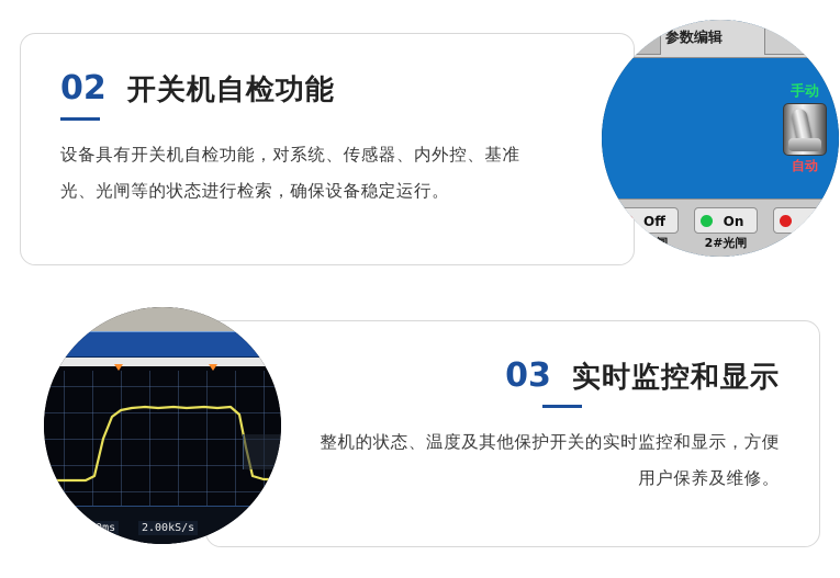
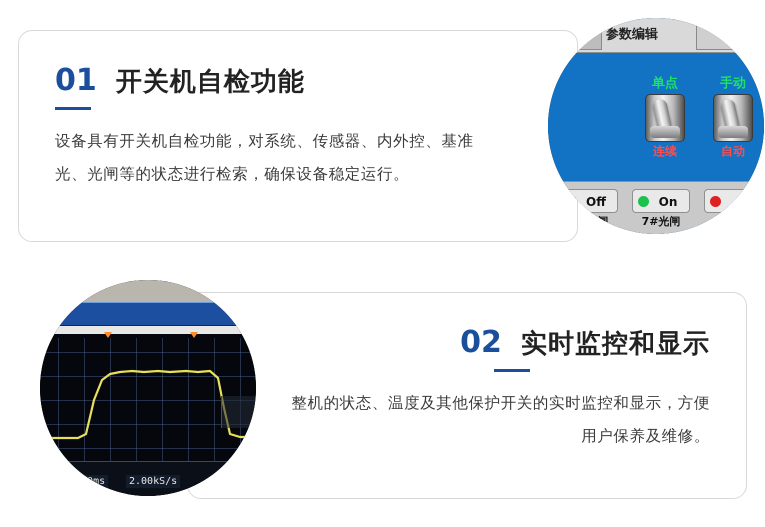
- 02 开关机自检功能
+ 01 开关机自检功能
  设备具有开关机自检功能，对系统、传感器、内外控、基准光、光闸等的状态进行检索，确保设备稳定运行。
- 03 实时监控和显示
+ 02 实时监控和显示
  整机的状态、温度及其他保护开关的实时监控和显示，方便用户保养及维修。
  参数编辑
+ 单点
+ 连续
  手动
  自动
  Off
  1#光闸
  On
- 2#光闸
+ 7#光闸
  2.00ms
  2.00kS/s
